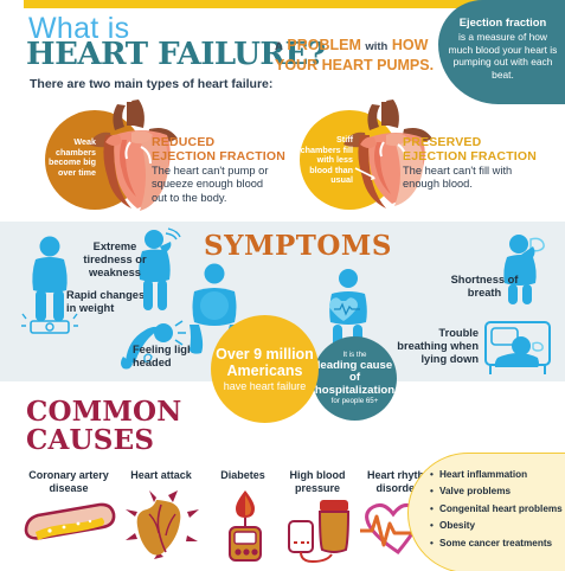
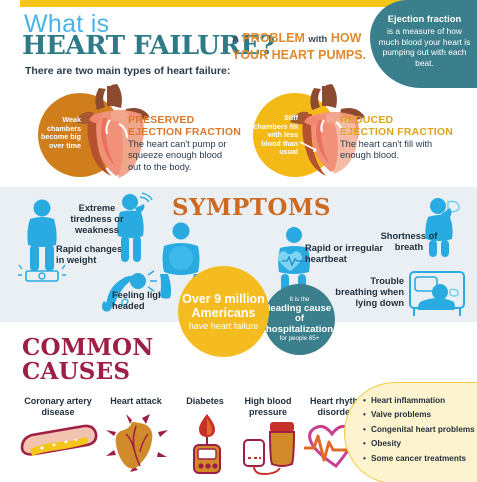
  Ejection fraction
  is a measure of how much blood your heart is pumping out with each beat.
  What is
  HEART FAILURE?
  A PROBLEM with HOW YOUR HEART PUMPS.
  There are two main types of heart failure:
  Weak chambers become big over time
- REDUCED
+ PRESERVED
  EJECTION FRACTION
  The heart can't pump or squeeze enough blood out to the body.
  Stiff chambers fill with less blood than usual
- PRESERVED
+ REDUCED
  EJECTION FRACTION
  The heart can't fill with enough blood.
  SYMPTOMS
  Rapid changes in weight
  Extreme tiredness or weakness
  Feeling ligheaded
+ Rapid or irregular heartbeat
  Shortness of breath
  Trouble breathing when lying down
  leading cause of hospitalization
  Over 9 million Americans
  have heart failure
  COMMON
  CAUSES
  Coronary artery disease
  Heart attack
  Diabetes
  High blood pressure
  Heart rhyt disord
  Heart inflammation
  Valve problems
  Congenital heart problems
  Obesity
  Some cancer treatments
